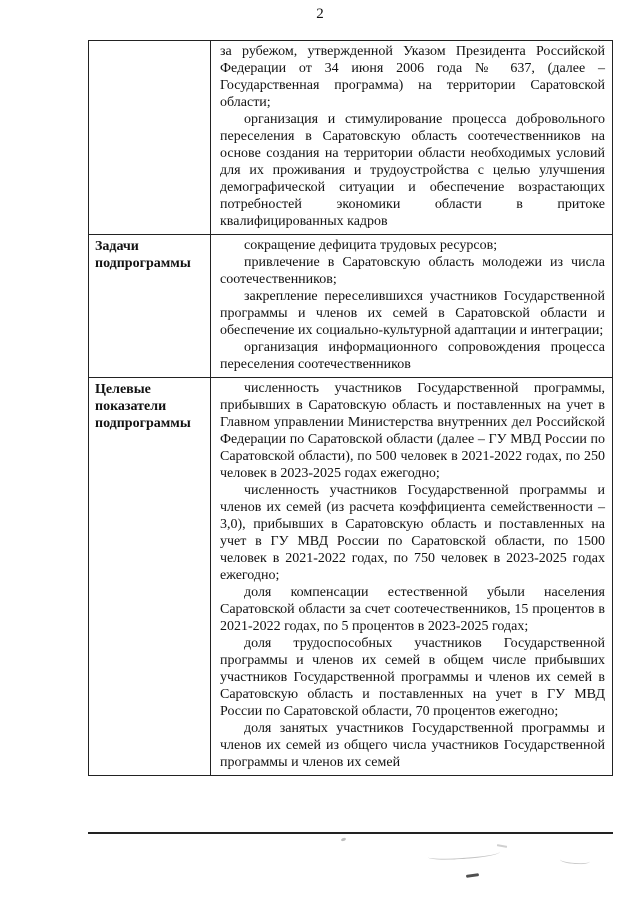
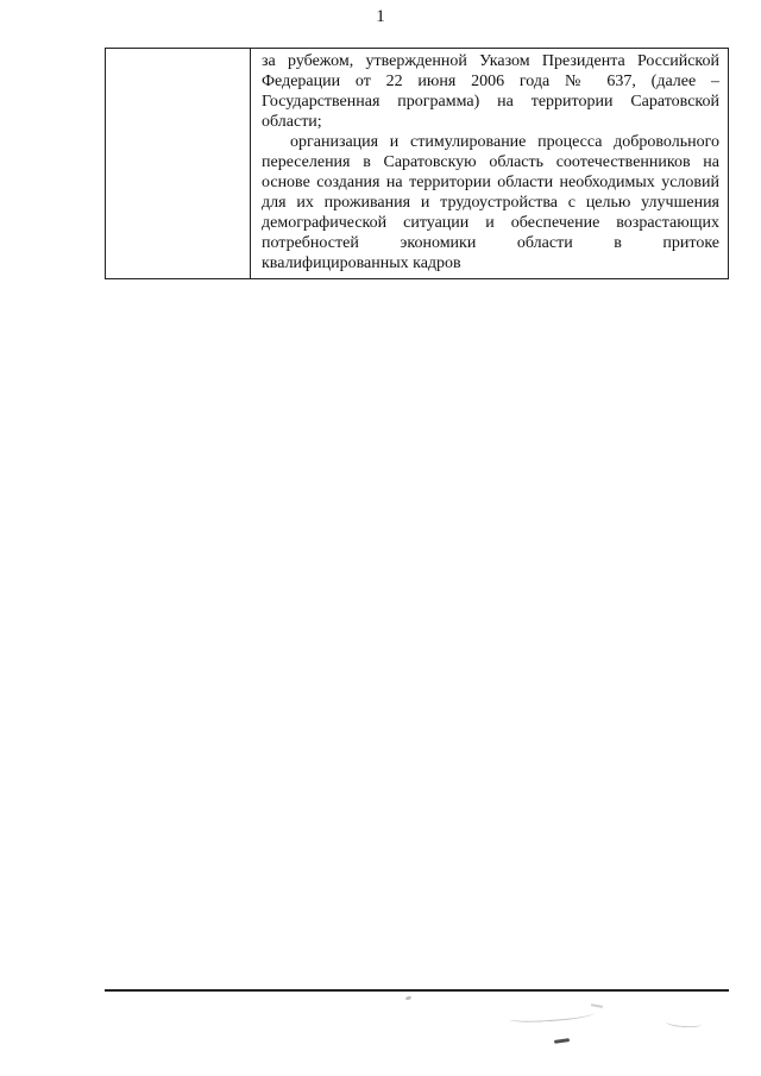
- 2
+ 1
- 	за рубежом, утвержденной Указом Президента Российской Федерации от 34 июня 2006 года № 637, (далее – Государственная программа) на территории Саратовской области; организация и стимулирование процесса добровольного переселения в Саратовскую область соотечественников на основе создания на территории области необходимых условий для их проживания и трудоустройства с целью улучшения демографической ситуации и обеспечение возрастающих потребностей экономики области в притоке квалифицированных кадров
+ 	за рубежом, утвержденной Указом Президента Российской Федерации от 22 июня 2006 года № 637, (далее – Государственная программа) на территории Саратовской области; организация и стимулирование процесса добровольного переселения в Саратовскую область соотечественников на основе создания на территории области необходимых условий для их проживания и трудоустройства с целью улучшения демографической ситуации и обеспечение возрастающих потребностей экономики области в притоке квалифицированных кадров
- Задачи подпрограммы	сокращение дефицита трудовых ресурсов; привлечение в Саратовскую область молодежи из числа соотечественников; закрепление переселившихся участников Государственной программы и членов их семей в Саратовской области и обеспечение их социально-культурной адаптации и интеграции; организация информационного сопровождения процесса переселения соотечественников
- Целевые показатели подпрограммы	численность участников Государственной программы, прибывших в Саратовскую область и поставленных на учет в Главном управлении Министерства внутренних дел Российской Федерации по Саратовской области (далее – ГУ МВД России по Саратовской области), по 500 человек в 2021-2022 годах, по 250 человек в 2023-2025 годах ежегодно; численность участников Государственной программы и членов их семей (из расчета коэффициента семейственности – 3,0), прибывших в Саратовскую область и поставленных на учет в ГУ МВД России по Саратовской области, по 1500 человек в 2021-2022 годах, по 750 человек в 2023-2025 годах ежегодно; доля компенсации естественной убыли населения Саратовской области за счет соотечественников, 15 процентов в 2021-2022 годах, по 5 процентов в 2023-2025 годах; доля трудоспособных участников Государственной программы и членов их семей в общем числе прибывших участников Государственной программы и членов их семей в Саратовскую область и поставленных на учет в ГУ МВД России по Саратовской области, 70 процентов ежегодно; доля занятых участников Государственной программы и членов их семей из общего числа участников Государственной программы и членов их семей
